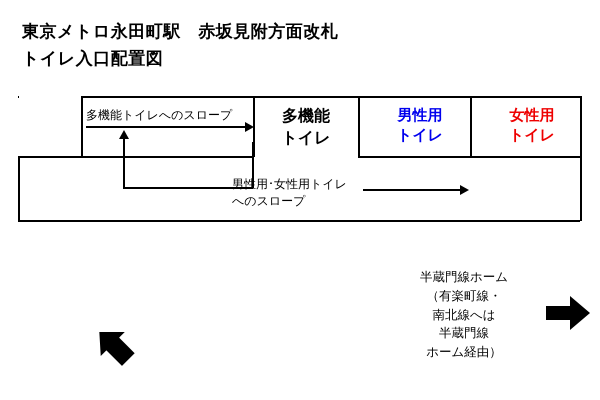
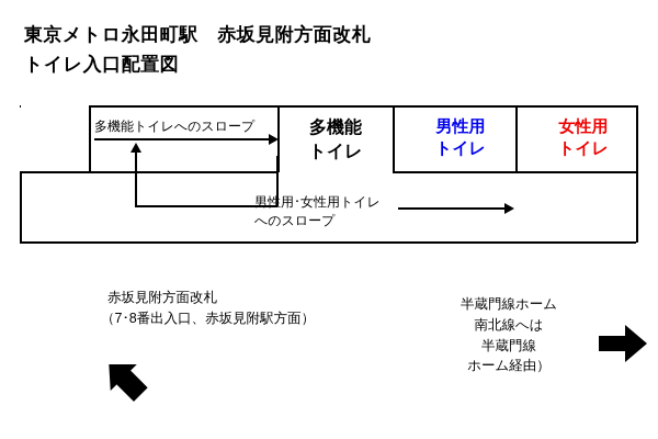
  東京メトロ永田町駅 赤坂見附方面改札
  トイレ入口配置図
  多機能
  トイレ
  男性用
  トイレ
  女性用
  トイレ
  多機能トイレへのスロープ
  男性用･女性用トイレ
  へのスロープ
+ 赤坂見附方面改札
+ （7･8番出入口、赤坂見附駅方面）
  半蔵門線ホーム
- （有楽町線・
  南北線へは
  半蔵門線
  ホーム経由）
